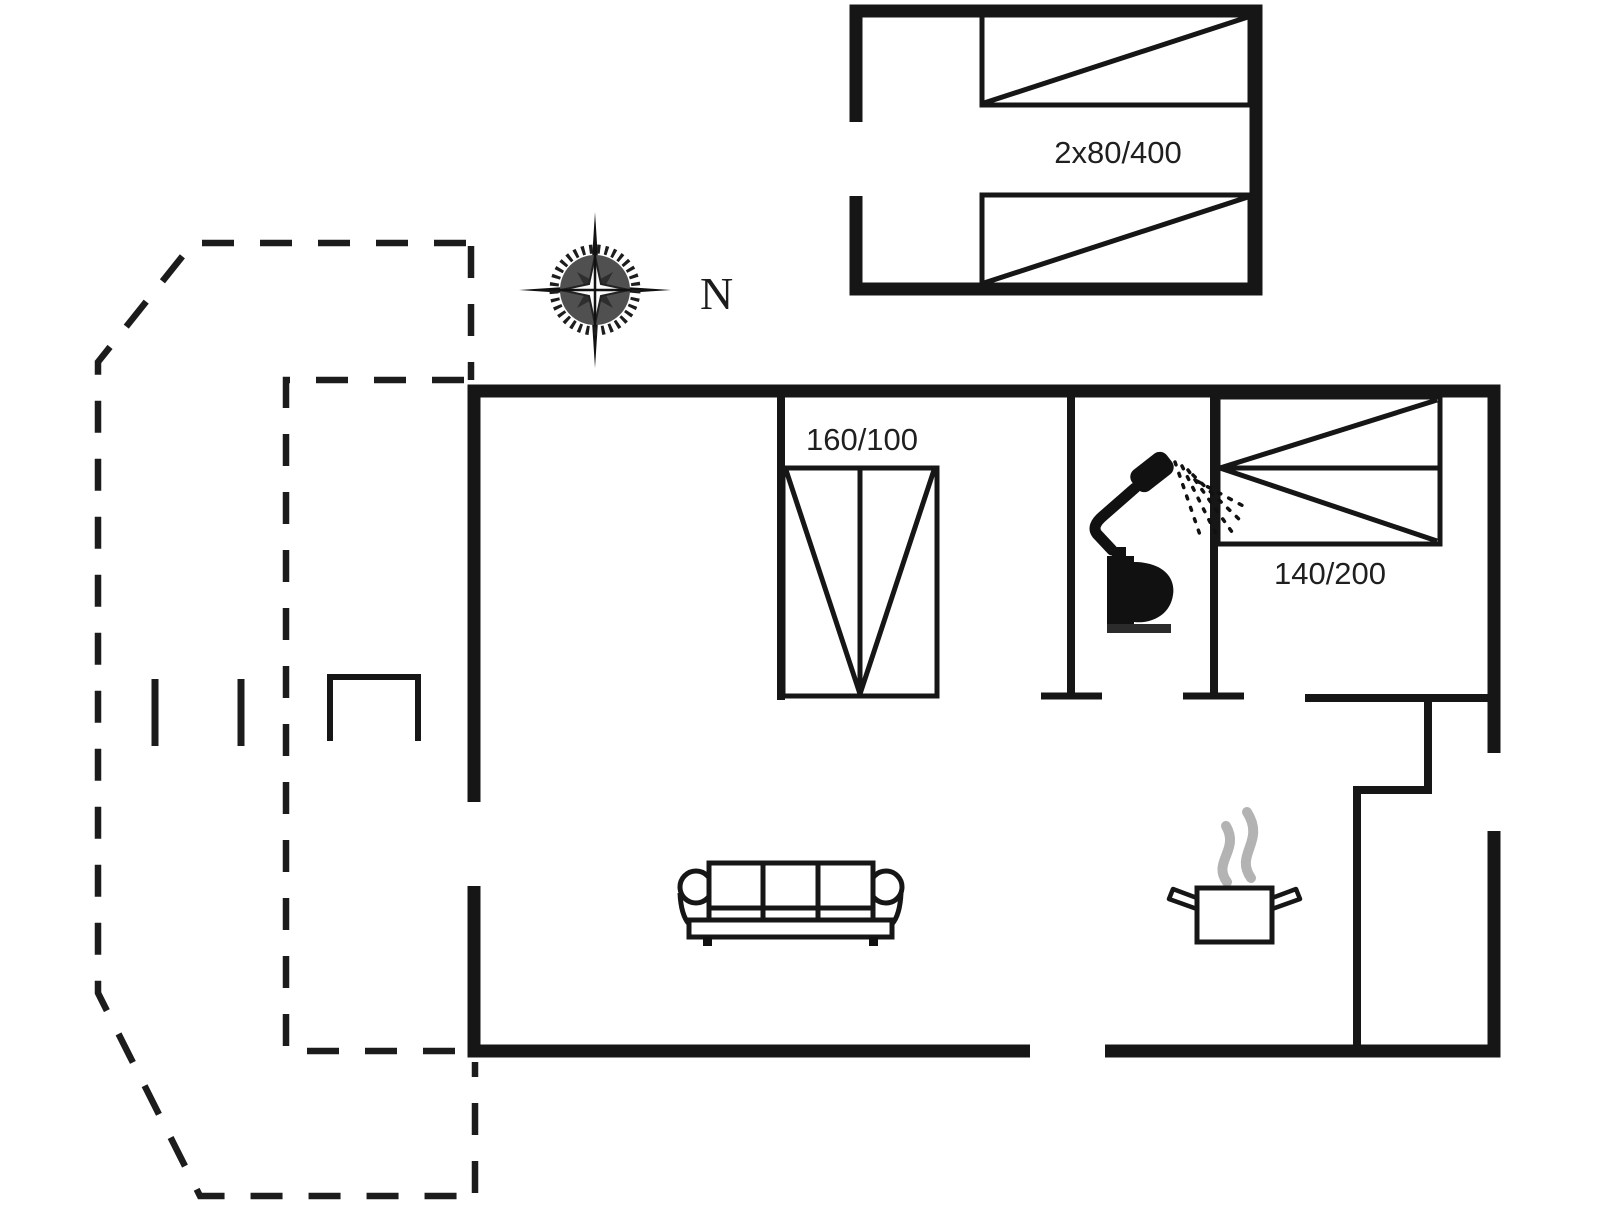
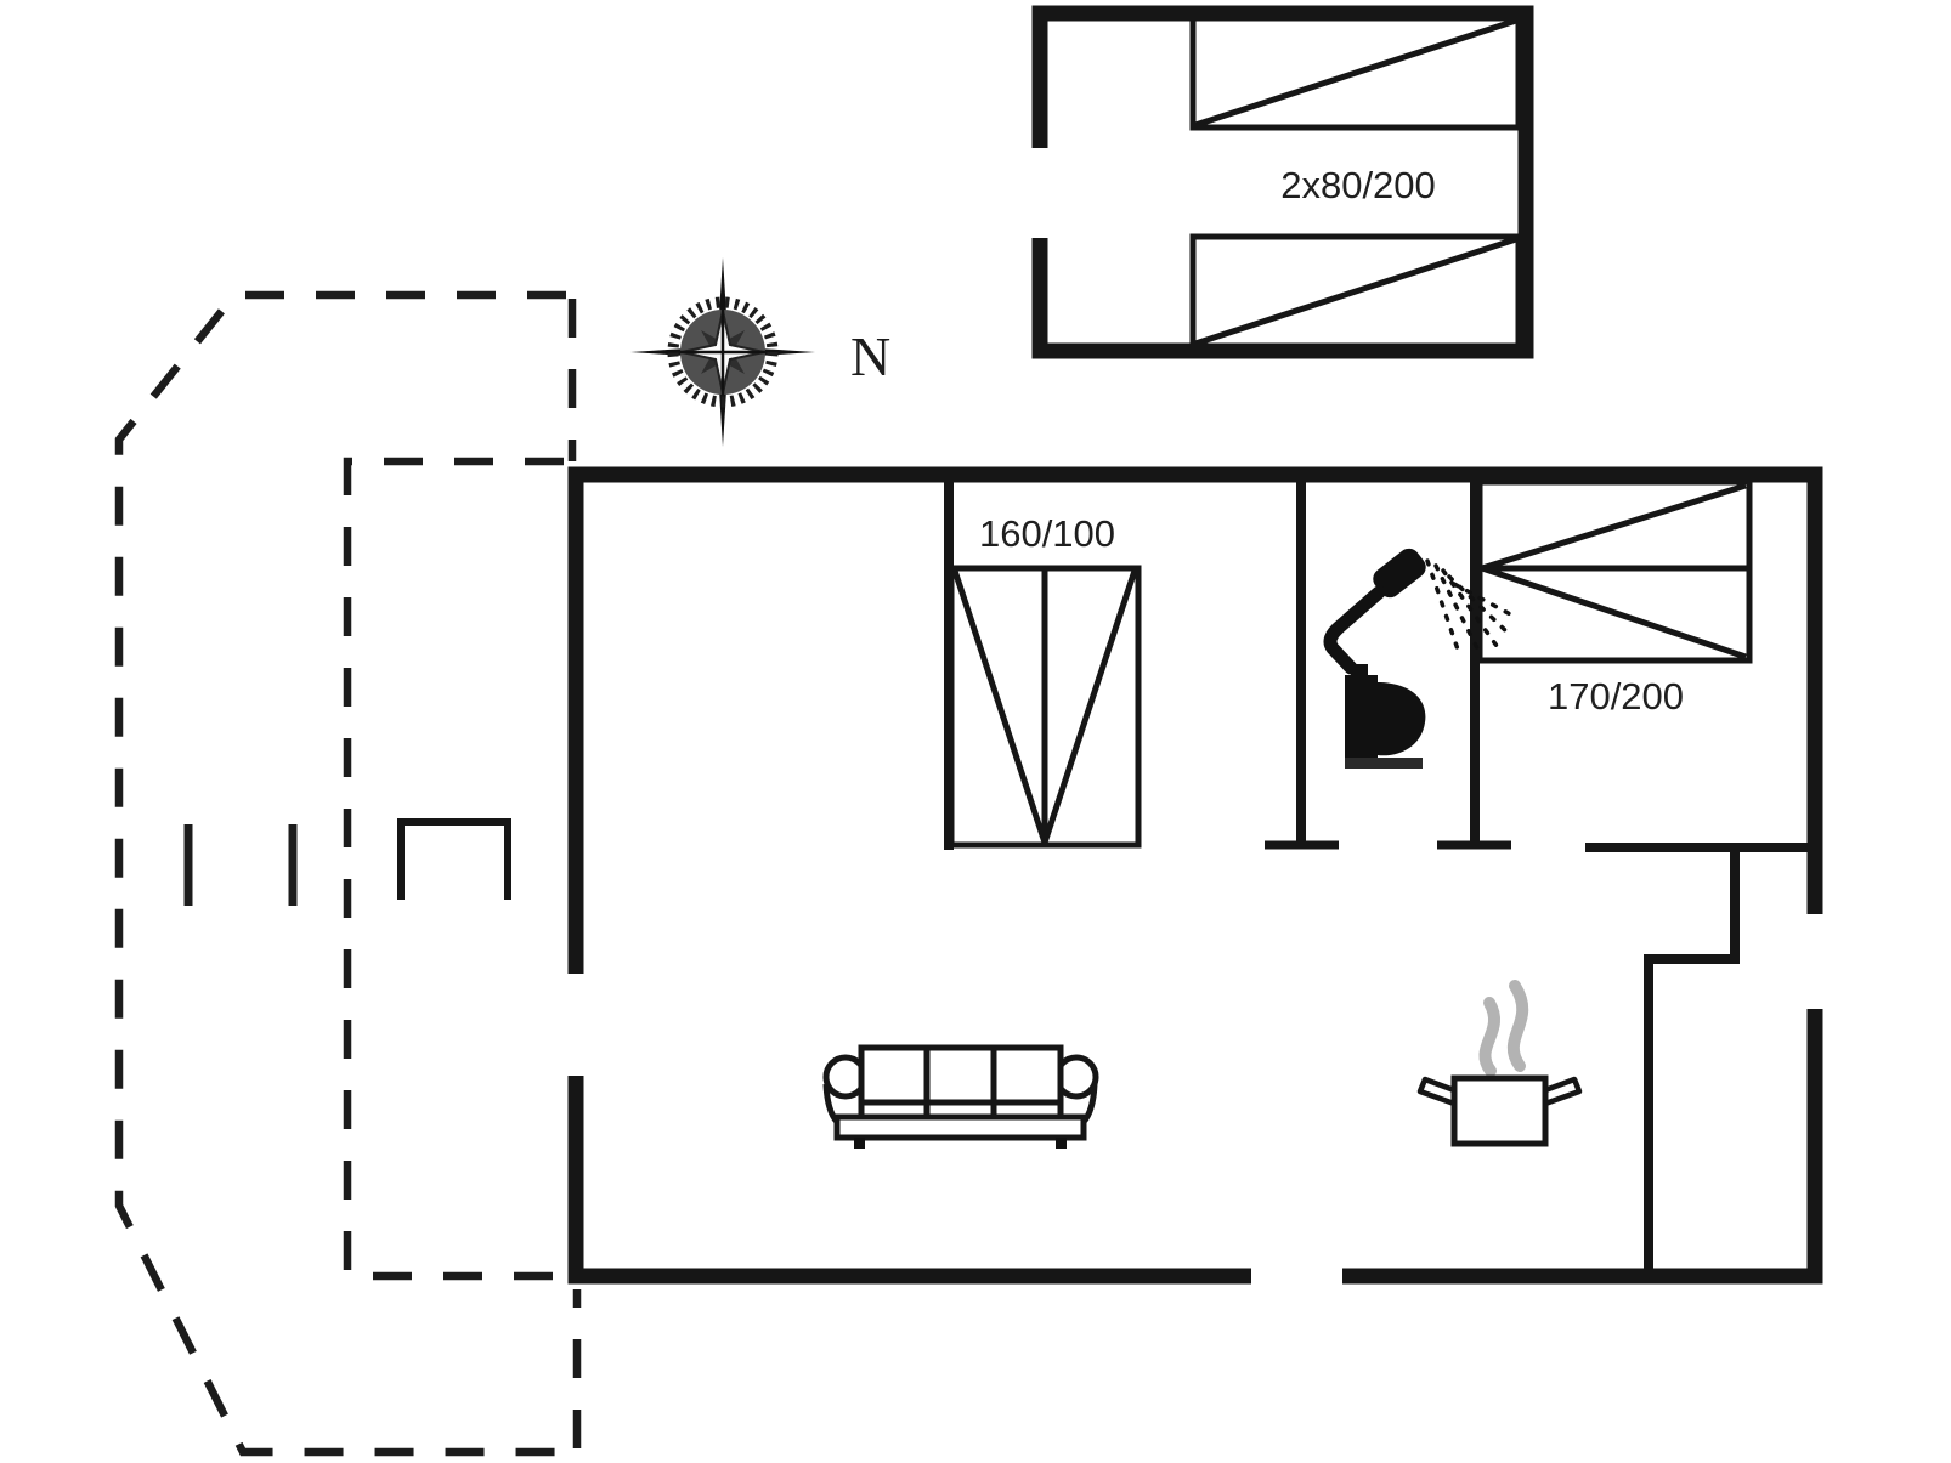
  N
- 2x80/400
+ 2x80/200
  160/100
- 140/200
+ 170/200
